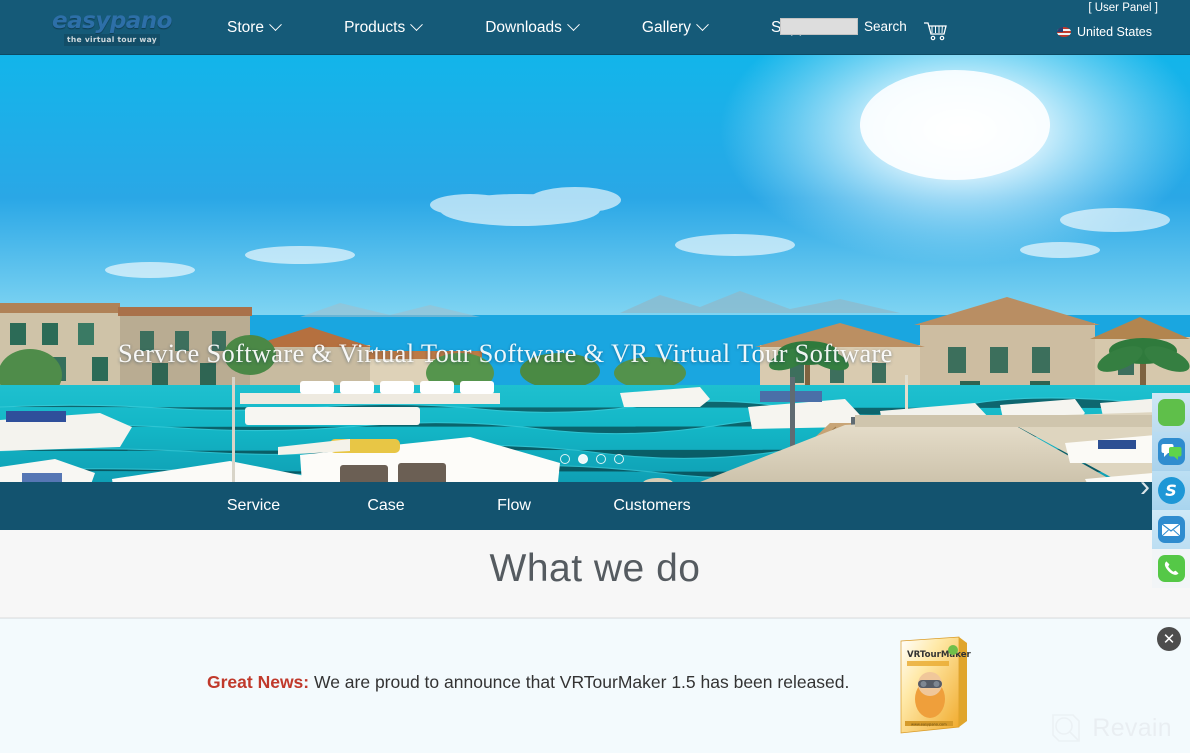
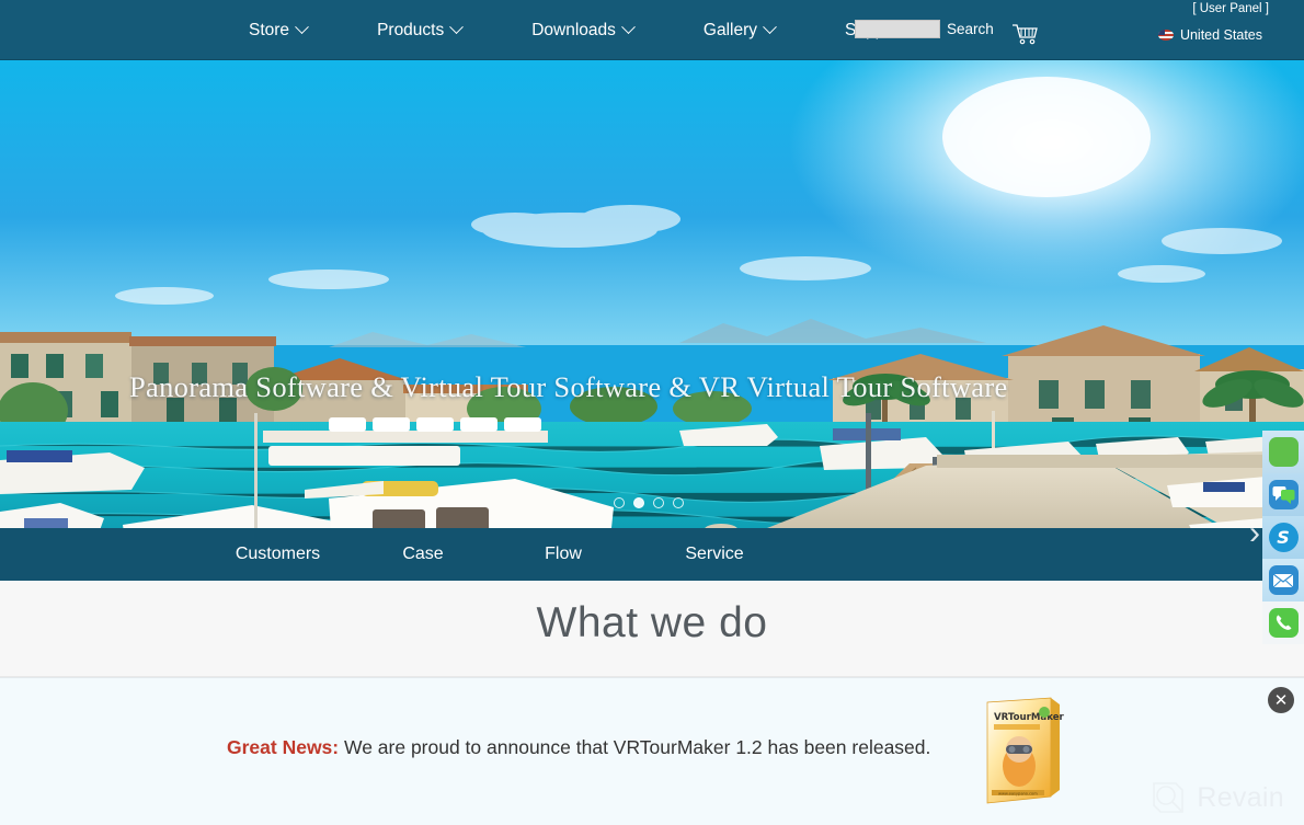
- easypano
- the virtual tour way
  Store
  Products
  Downloads
  Gallery
  Search
  [ User Panel ]
  United States
- Service Software & Virtual Tour Software & VR Virtual Tour Software
+ Panorama Software & Virtual Tour Software & VR Virtual Tour Software
  ›
- Service
+ Customers
  Case
  Flow
- Customers
+ Service
  What we do
- Great News: We are proud to announce that VRTourMaker 1.5 has been released.
+ Great News: We are proud to announce that VRTourMaker 1.2 has been released.
  VRTourMaker
  ✕
  S
